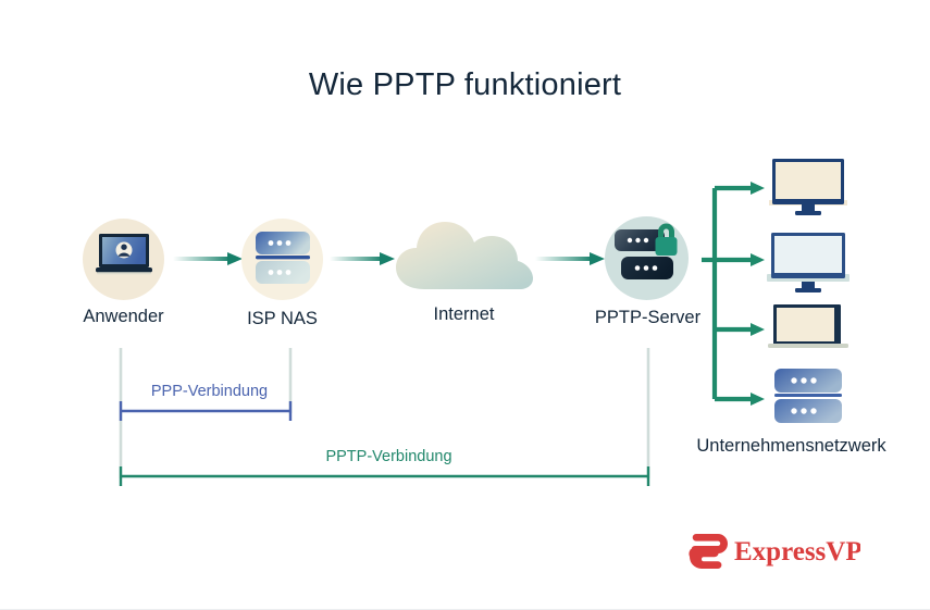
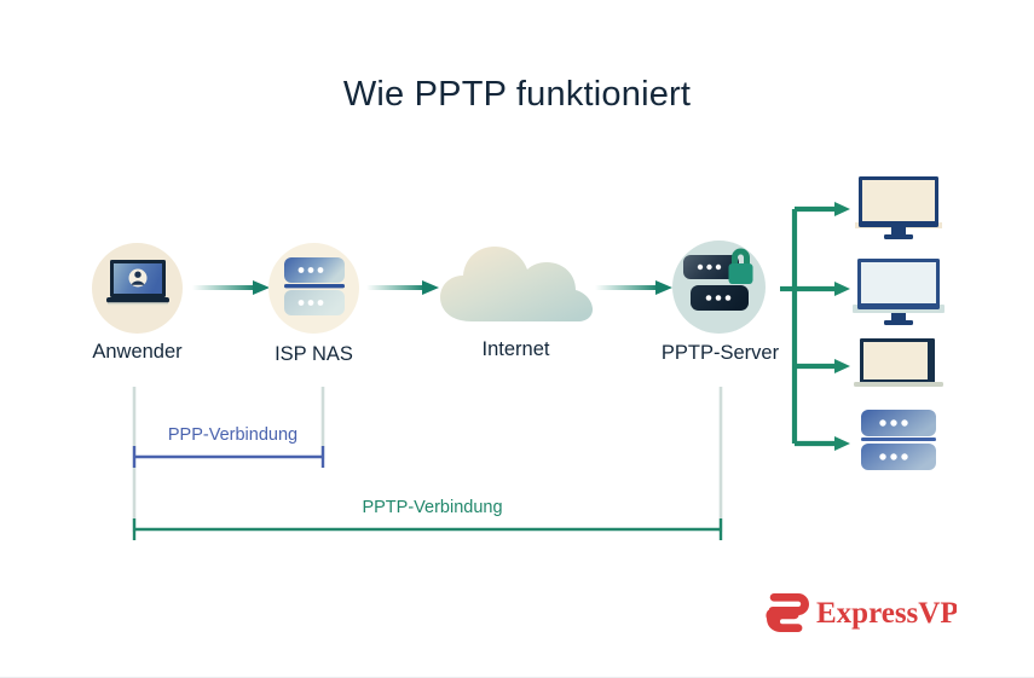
  Wie PPTP funktioniert
  Anwender
  ISP NAS
  Internet
  PPTP-Server
- Unternehmensnetzwerk
  PPP-Verbindung
  PPTP-Verbindung
  ExpressVP
